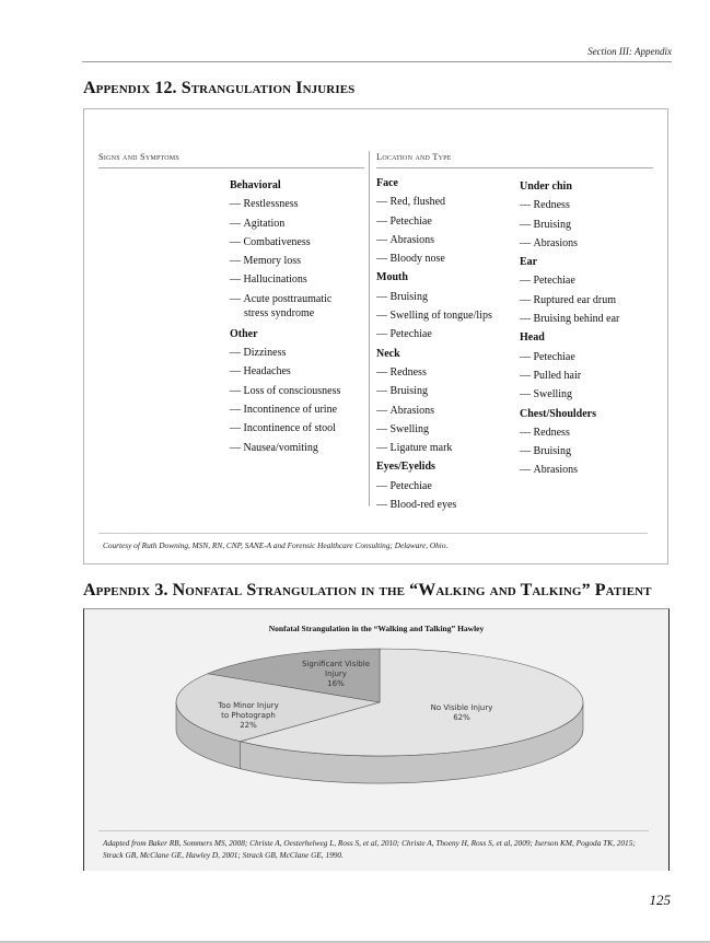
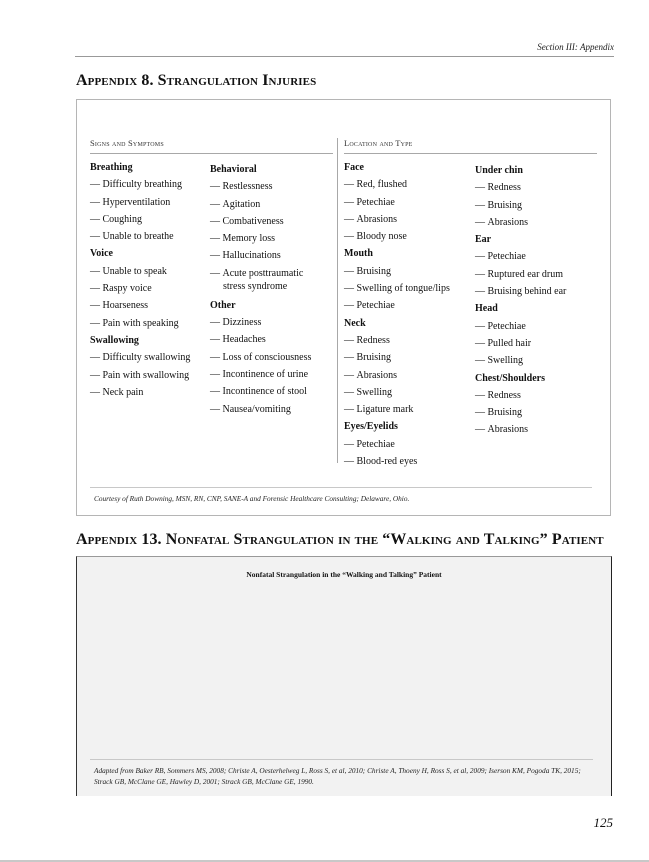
  Section III: Appendix
- Appendix 12. Strangulation Injuries
+ Appendix 8. Strangulation Injuries
  Signs and Symptoms
  Location and Type
+ Breathing
+ Difficulty breathing
+ Hyperventilation
+ Coughing
+ Unable to breathe
+ Voice
+ Unable to speak
+ Raspy voice
+ Hoarseness
+ Pain with speaking
+ Swallowing
+ Difficulty swallowing
+ Pain with swallowing
+ Neck pain
  Behavioral
  Restlessness
  Agitation
  Combativeness
  Memory loss
  Hallucinations
  Acute posttraumatic
  stress syndrome
  Other
  Dizziness
  Headaches
  Loss of consciousness
  Incontinence of urine
  Incontinence of stool
  Nausea/vomiting
  Face
  Red, flushed
  Petechiae
  Abrasions
  Bloody nose
  Mouth
  Bruising
  Swelling of tongue/lips
  Petechiae
  Neck
  Redness
  Bruising
  Abrasions
  Swelling
  Ligature mark
  Eyes/Eyelids
  Petechiae
  Blood-red eyes
  Under chin
  Redness
  Bruising
  Abrasions
  Ear
  Petechiae
  Ruptured ear drum
  Bruising behind ear
  Head
  Petechiae
  Pulled hair
  Swelling
  Chest/Shoulders
  Redness
  Bruising
  Abrasions
  Courtesy of Ruth Downing, MSN, RN, CNP, SANE-A and Forensic Healthcare Consulting; Delaware, Ohio.
- Appendix 3. Nonfatal Strangulation in the “Walking and Talking” Patient
+ Appendix 13. Nonfatal Strangulation in the “Walking and Talking” Patient
- Nonfatal Strangulation in the “Walking and Talking” Hawley
+ Nonfatal Strangulation in the “Walking and Talking” Patient
- No Visible Injury 62%
- Too Minor Injury to Photograph 22%
- Significant Visible Injury 16%
  Adapted from Baker RB, Sommers MS, 2008; Christe A, Oesterhelweg L, Ross S, et al, 2010; Christe A, Thoeny H, Ross S, et al, 2009; Iserson KM, Pogoda TK, 2015; Strack GB, McClane GE, Hawley D, 2001; Strack GB, McClane GE, 1990.
  125
